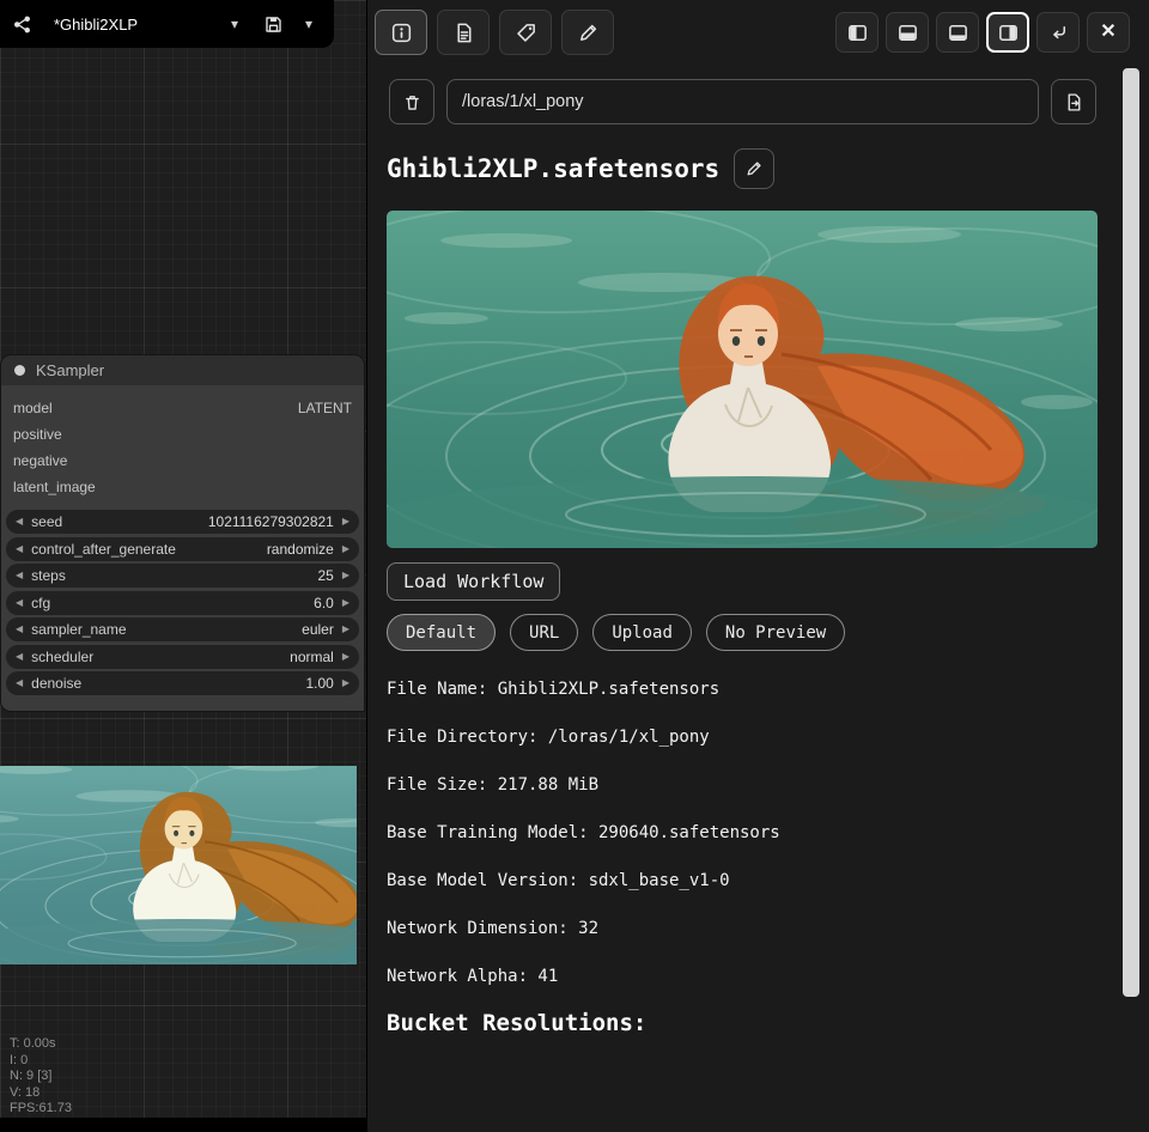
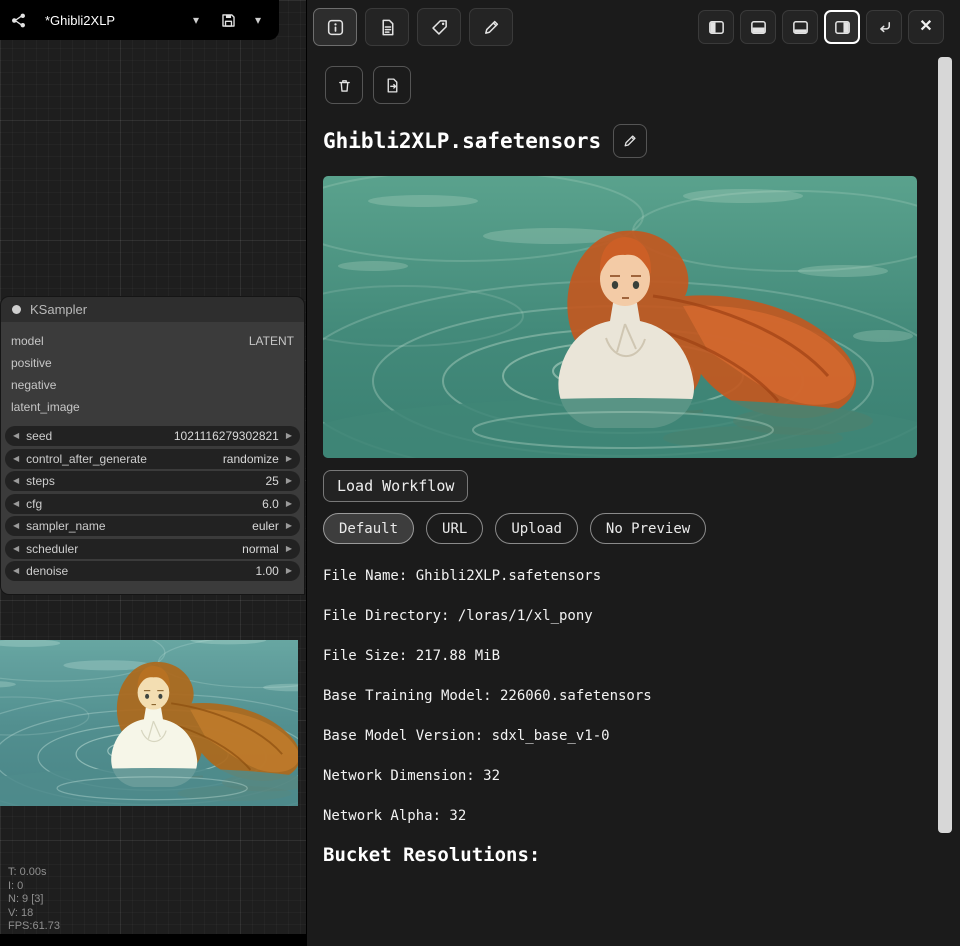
  *Ghibli2XLP
  ▾
  ▾
  KSampler
  model
  LATENT
  positive
  negative
  latent_image
  ◀
  seed
  1021116279302821
  ▶
  ◀
  control_after_generate
  randomize
  ▶
  ◀
  steps
  25
  ▶
  ◀
  cfg
  6.0
  ▶
  ◀
  sampler_name
  euler
  ▶
  ◀
  scheduler
  normal
  ▶
  ◀
  denoise
  1.00
  ▶
  T: 0.00s
  I: 0
  N: 9 [3]
  V: 18
  FPS:61.73
  ✕
- /loras/1/xl_pony
  Ghibli2XLP.safetensors
  Load Workflow
  Default
  URL
  Upload
  No Preview
  File Name: Ghibli2XLP.safetensors
  File Directory: /loras/1/xl_pony
  File Size: 217.88 MiB
- Base Training Model: 290640.safetensors
+ Base Training Model: 226060.safetensors
  Base Model Version: sdxl_base_v1-0
  Network Dimension: 32
- Network Alpha: 41
+ Network Alpha: 32
  Bucket Resolutions:
